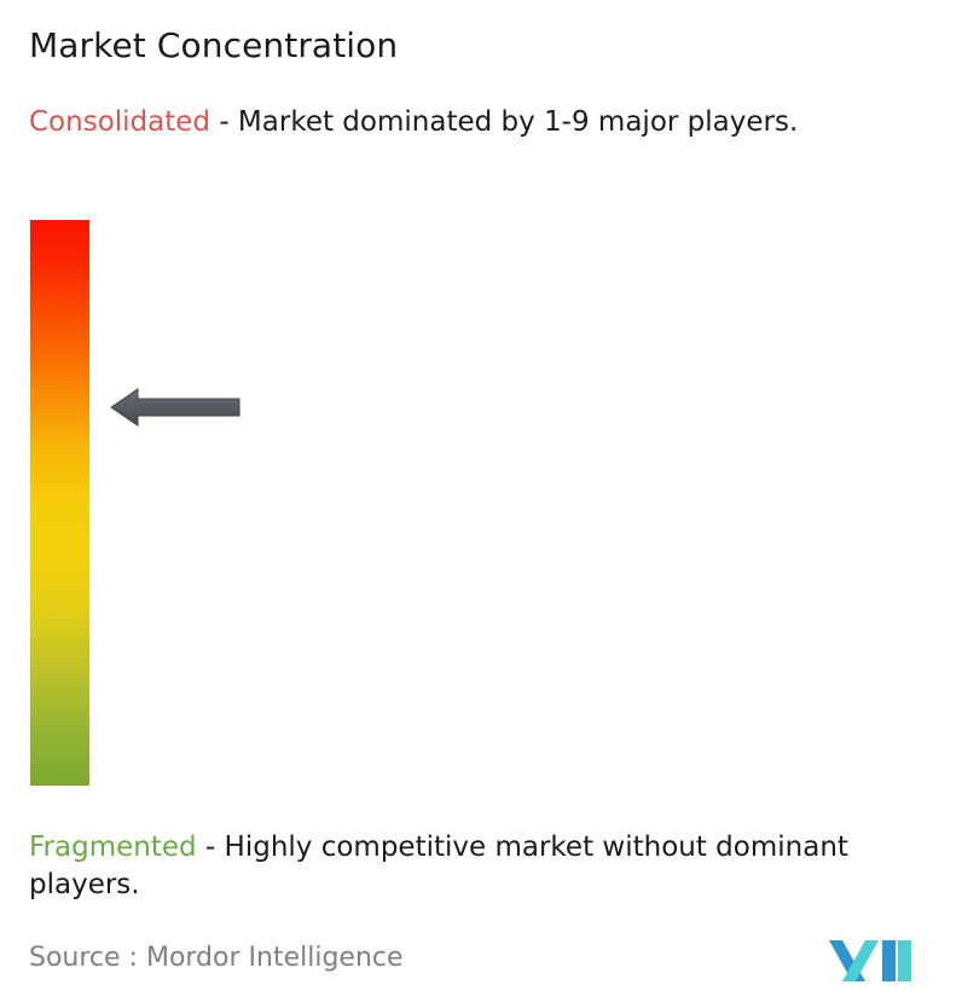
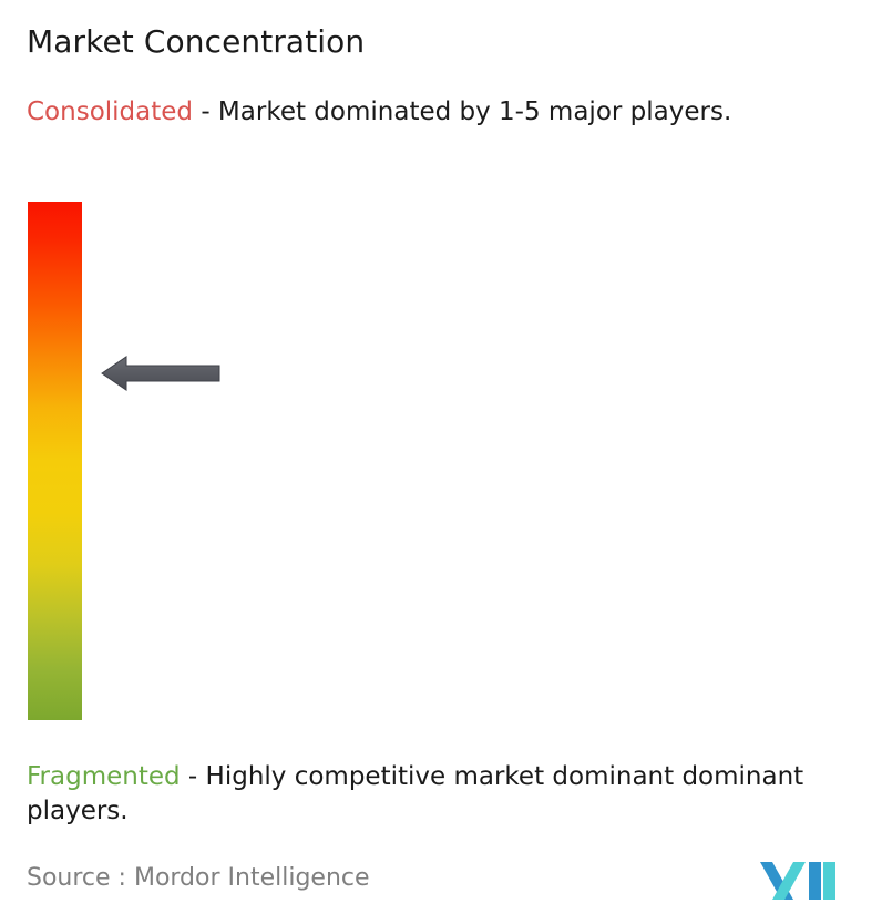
  Market Concentration
- Consolidated - Market dominated by 1-9 major players.
+ Consolidated - Market dominated by 1-5 major players.
- Fragmented - Highly competitive market without dominant players.
+ Fragmented - Highly competitive market dominant dominant players.
  Source : Mordor Intelligence
